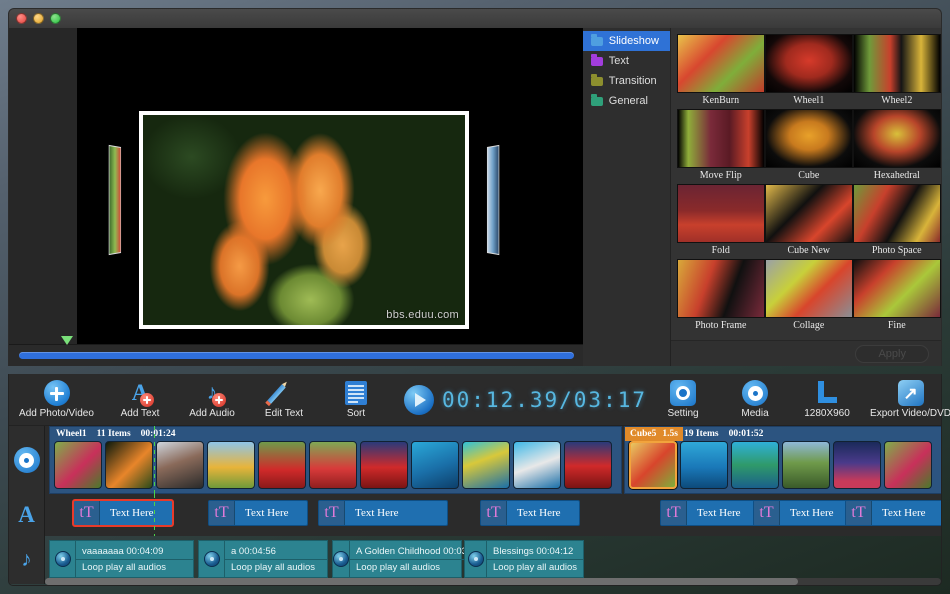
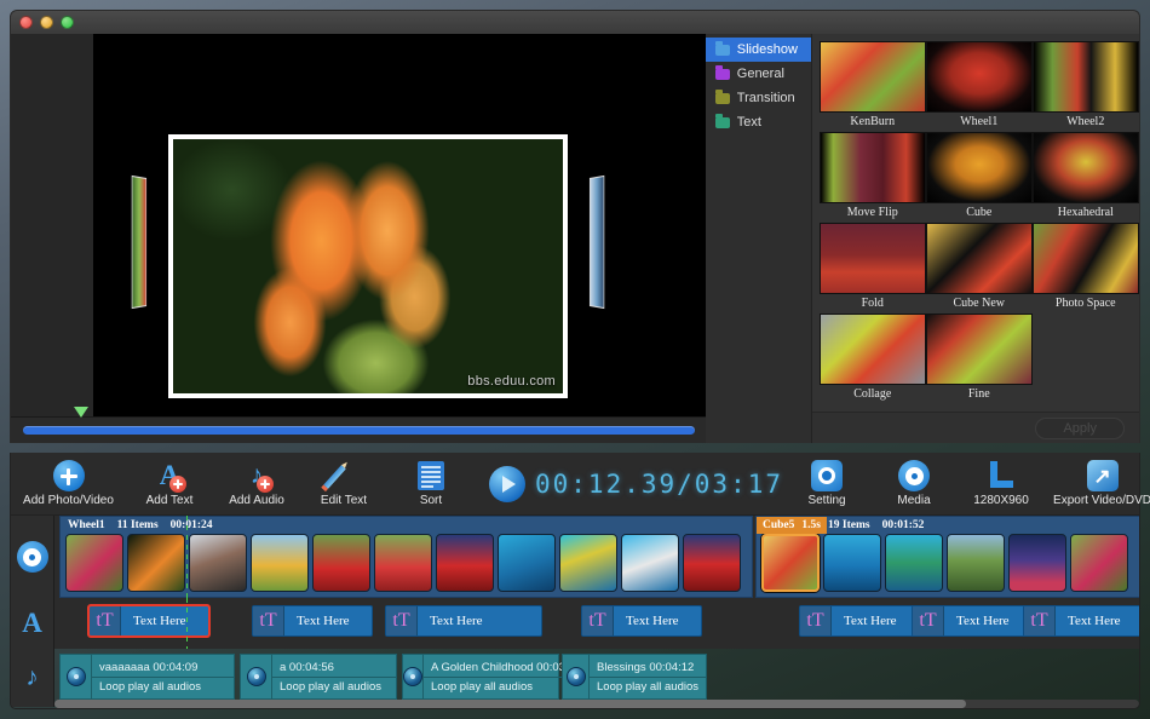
  bbs.eduu.com
  Slideshow
- Text
+ General
  Transition
- General
+ Text
  KenBurn
  Wheel1
  Wheel2
  Move Flip
  Cube
  Hexahedral
  Fold
  Cube New
  Photo Space
- Photo Frame
  Collage
  Fine
  Apply
  Add Photo/Video
  A
  Add Text
  ♪
  Add Audio
  Edit Text
  Sort
  00:12.39/03:17
  Setting
  Media
  1280X960
  Export Video/DVD
  Wheel1
  11 Items
  00:01:24
  19 Items
  00:01:52
  Cube5
  1.5s
  A
  tT
  Text Here
  tT
  Text Here
  tT
  Text Here
  tT
  Text Here
  tT
  Text Here
  tT
  Text Here
  tT
  Text Here
  ♪
  vaaaaaaa 00:04:09
  Loop play all audios
  a 00:04:56
  Loop play all audios
  A Golden Childhood 00:0
  Loop play all audios
  Blessings 00:04:12
  Loop play all audios
